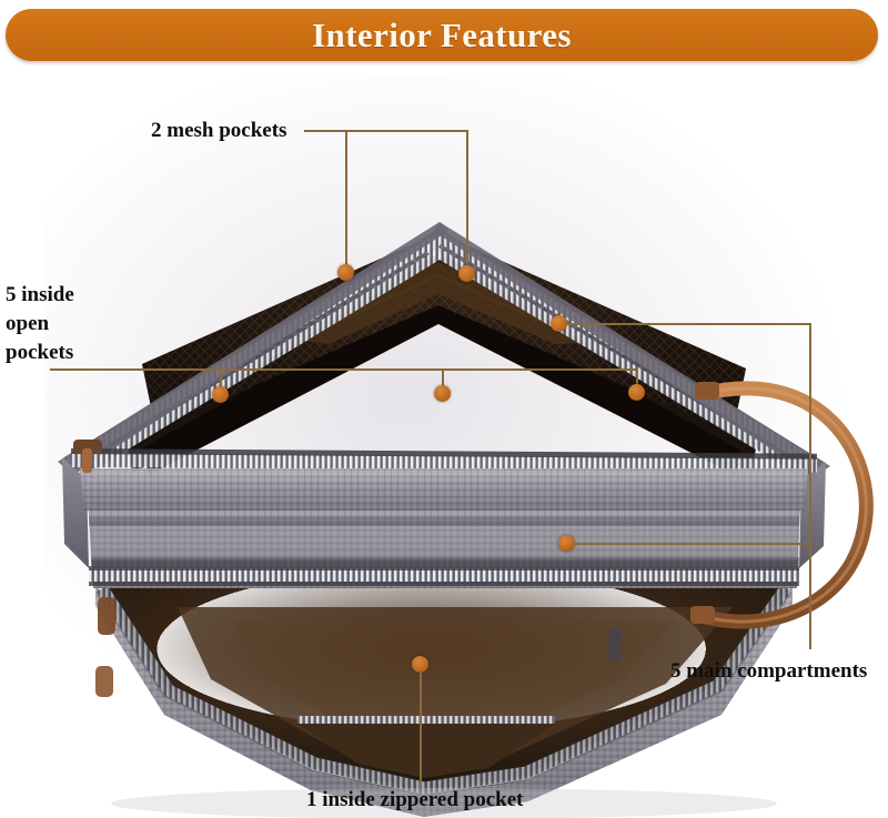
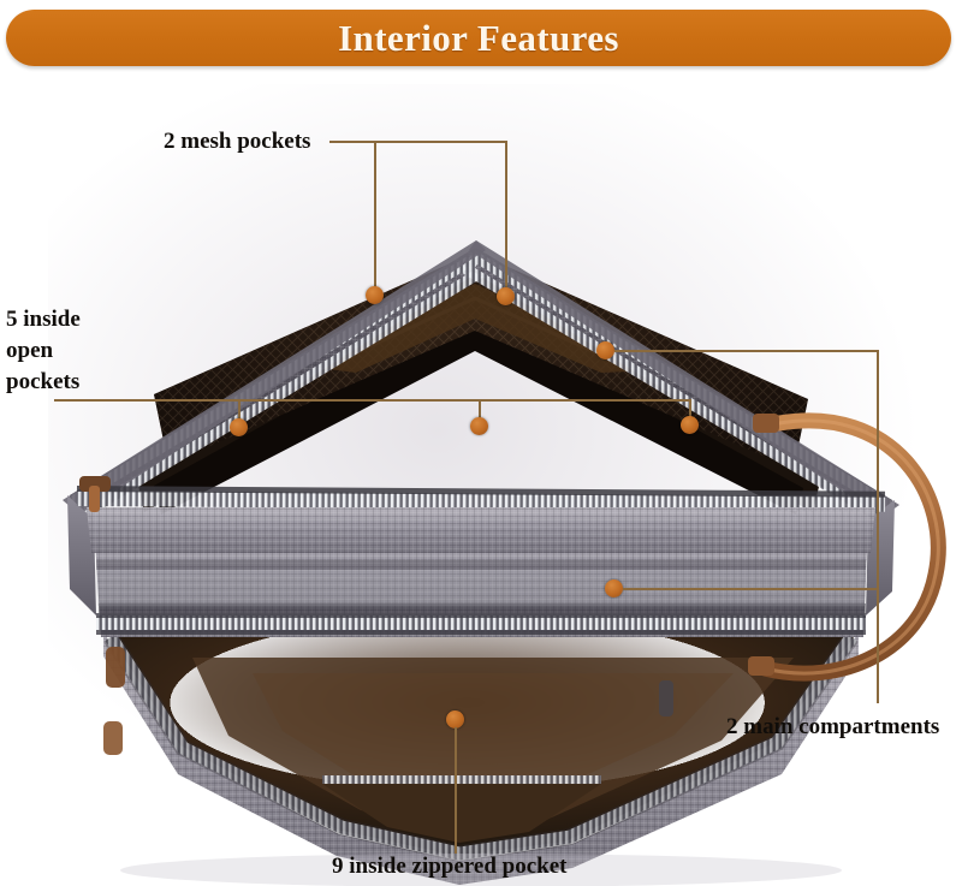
  Interior Features
  2 mesh pockets
  5 inside
  open
  pockets
- 5 main compartments
+ 2 main compartments
- 1 inside zippered pocket
+ 9 inside zippered pocket
